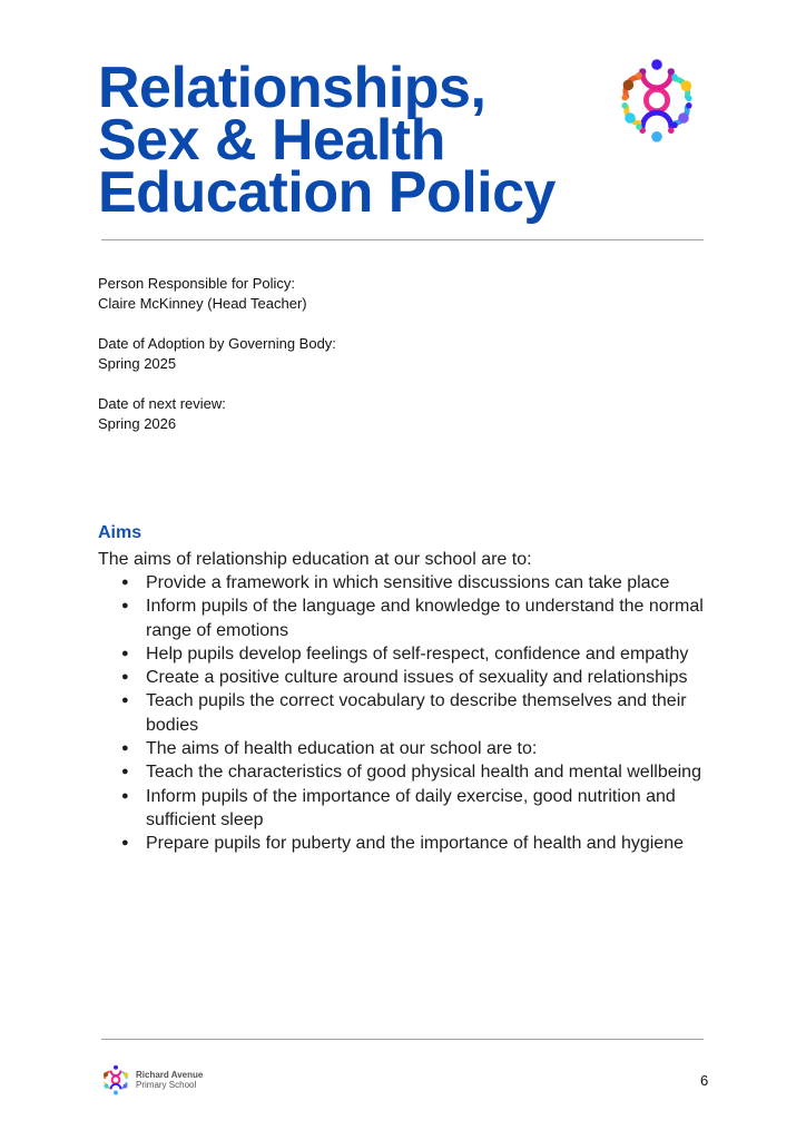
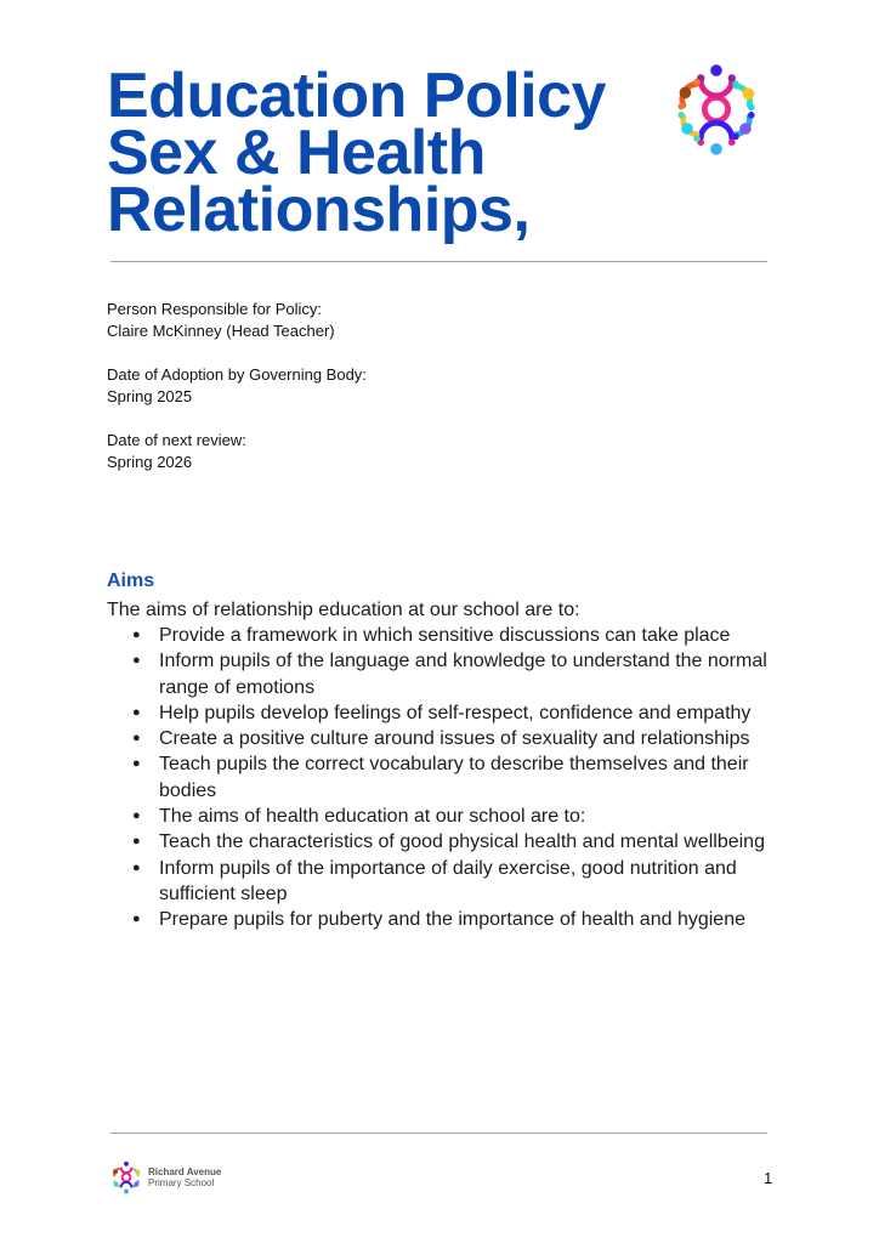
- Relationships,
+ Education Policy
  Sex & Health
- Education Policy
+ Relationships,
  Person Responsible for Policy:
  Claire McKinney (Head Teacher)
  Date of Adoption by Governing Body:
  Spring 2025
  Date of next review:
  Spring 2026
  Aims
  The aims of relationship education at our school are to:
  Provide a framework in which sensitive discussions can take place
  Inform pupils of the language and knowledge to understand the normal range of emotions
  Help pupils develop feelings of self-respect, confidence and empathy
  Create a positive culture around issues of sexuality and relationships
  Teach pupils the correct vocabulary to describe themselves and their bodies
  The aims of health education at our school are to:
  Teach the characteristics of good physical health and mental wellbeing
  Inform pupils of the importance of daily exercise, good nutrition and sufficient sleep
  Prepare pupils for puberty and the importance of health and hygiene
  Richard Avenue
  Primary School
- 6
+ 1
